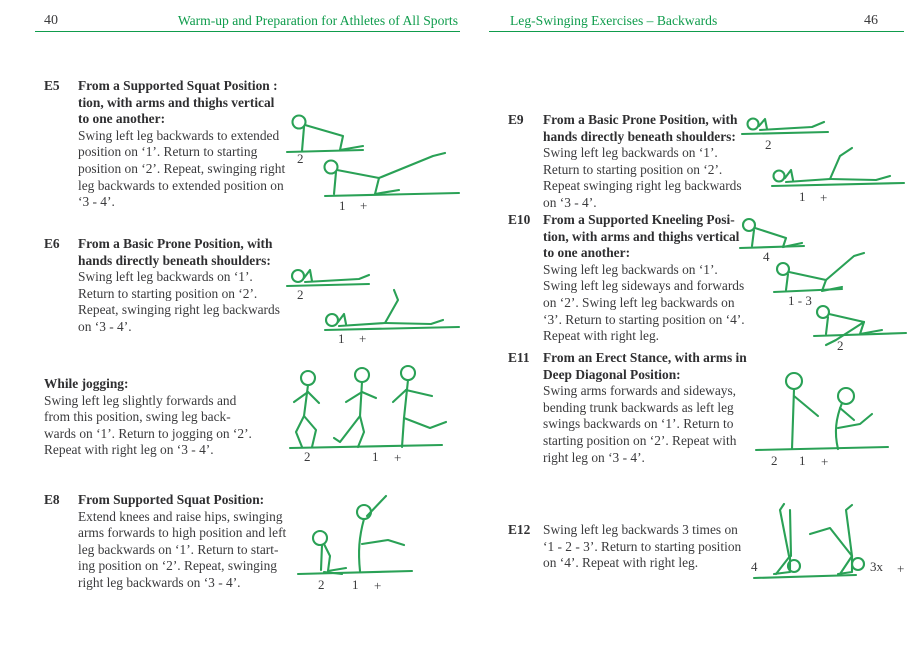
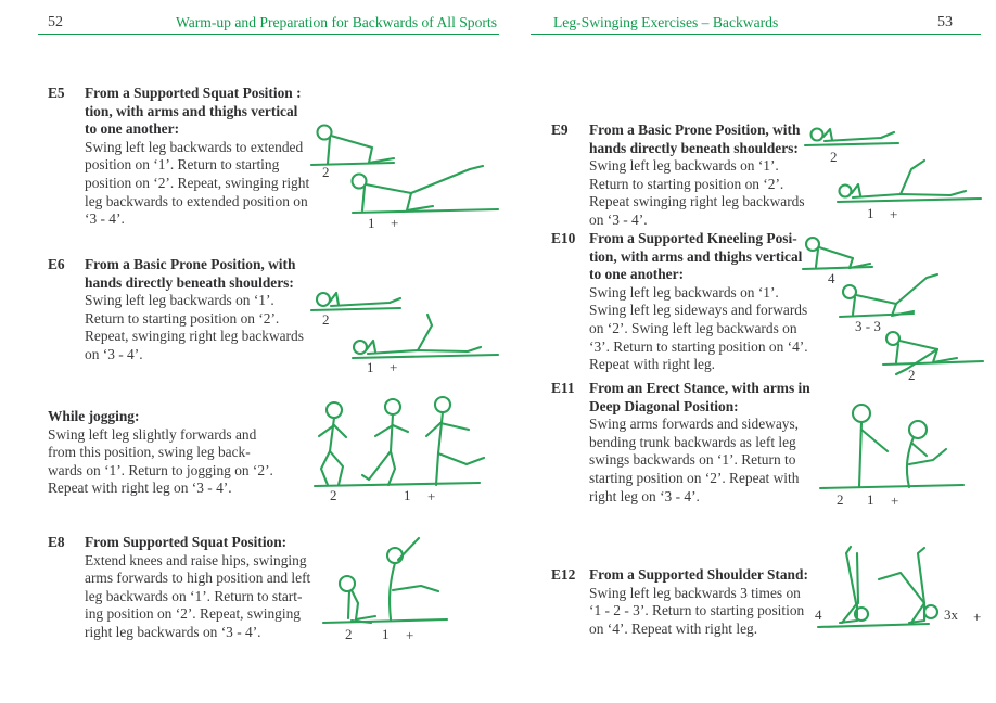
- 40
+ 52
- Warm-up and Preparation for Athletes of All Sports
+ Warm-up and Preparation for Backwards of All Sports
  Leg-Swinging Exercises – Backwards
- 46
+ 53
  E5
  From a Supported Squat Position :
  tion, with arms and thighs vertical
  to one another:
  Swing left leg backwards to extended
  position on ‘1’. Return to starting
  position on ‘2’. Repeat, swinging right
  leg backwards to extended position on
  ‘3 - 4’.
  E6
  From a Basic Prone Position, with
  hands directly beneath shoulders:
  Swing left leg backwards on ‘1’.
  Return to starting position on ‘2’.
  Repeat, swinging right leg backwards
  on ‘3 - 4’.
  While jogging:
  Swing left leg slightly forwards and
  from this position, swing leg back-
  wards on ‘1’. Return to jogging on ‘2’.
  Repeat with right leg on ‘3 - 4’.
  E8
  From Supported Squat Position:
  Extend knees and raise hips, swinging
  arms forwards to high position and left
  leg backwards on ‘1’. Return to start-
  ing position on ‘2’. Repeat, swinging
  right leg backwards on ‘3 - 4’.
  E9
  From a Basic Prone Position, with
  hands directly beneath shoulders:
  Swing left leg backwards on ‘1’.
  Return to starting position on ‘2’.
  Repeat swinging right leg backwards
  on ‘3 - 4’.
  E10
  From a Supported Kneeling Posi-
  tion, with arms and thighs vertical
  to one another:
  Swing left leg backwards on ‘1’.
  Swing left leg sideways and forwards
  on ‘2’. Swing left leg backwards on
  ‘3’. Return to starting position on ‘4’.
  Repeat with right leg.
  E11
  From an Erect Stance, with arms in
  Deep Diagonal Position:
  Swing arms forwards and sideways,
  bending trunk backwards as left leg
  swings backwards on ‘1’. Return to
  starting position on ‘2’. Repeat with
  right leg on ‘3 - 4’.
  E12
+ From a Supported Shoulder Stand:
  Swing left leg backwards 3 times on
  ‘1 - 2 - 3’. Return to starting position
  on ‘4’. Repeat with right leg.
  2
  1
  +
  2
  1
  +
  2
  1
  +
  2
  1
  +
  2
  1
  +
  4
- 1 - 3
+ 3 - 3
  2
  2
  1
  +
  4
  3x
  +
